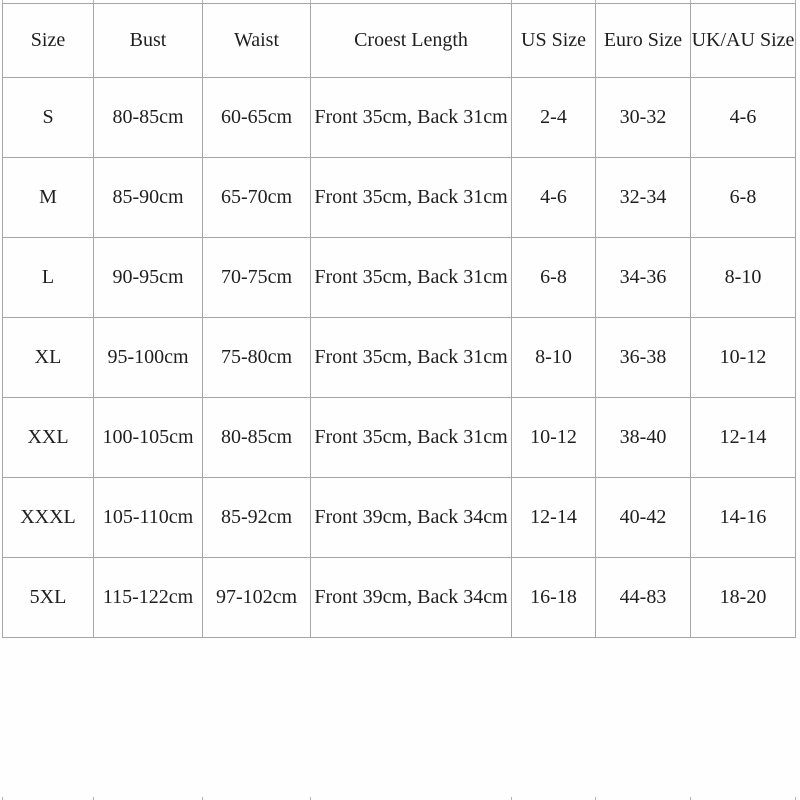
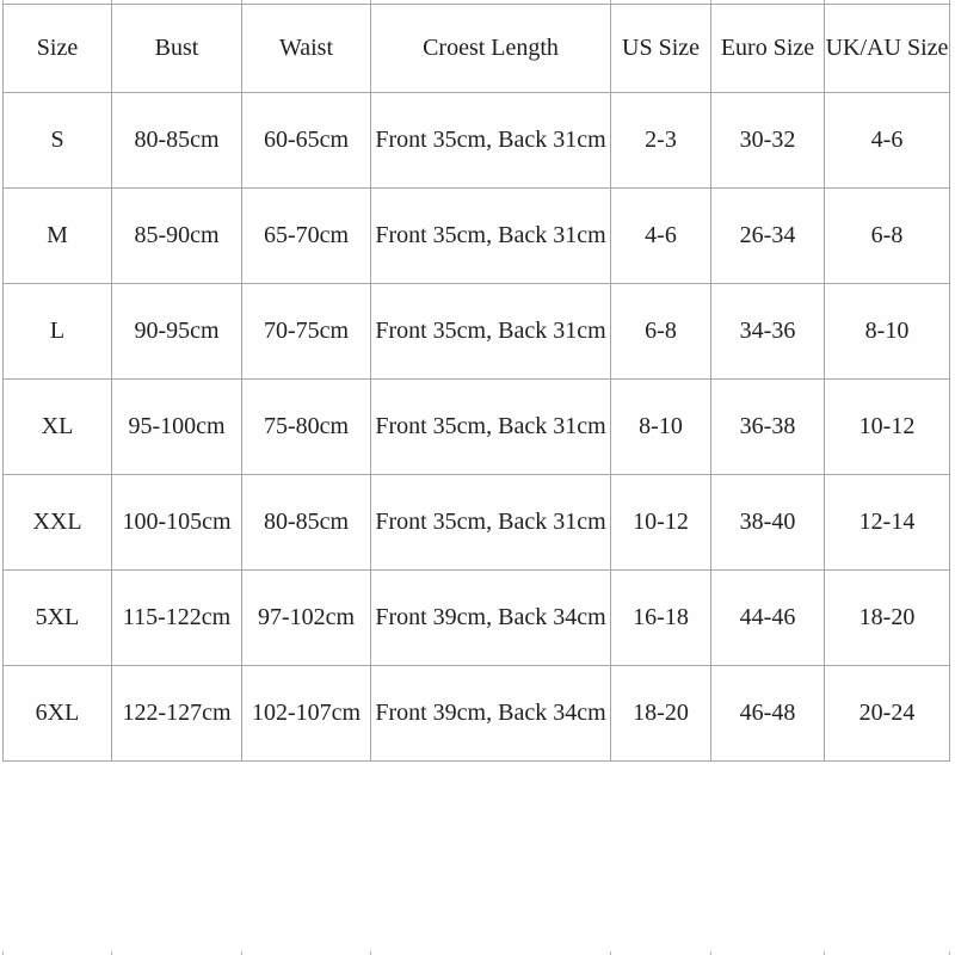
  Size	Bust	Waist	Croest Length	US Size	Euro Size	UK/AU Size
- S	80-85cm	60-65cm	Front 35cm, Back 31cm	2-4	30-32	4-6
+ S	80-85cm	60-65cm	Front 35cm, Back 31cm	2-3	30-32	4-6
- M	85-90cm	65-70cm	Front 35cm, Back 31cm	4-6	32-34	6-8
+ M	85-90cm	65-70cm	Front 35cm, Back 31cm	4-6	26-34	6-8
  L	90-95cm	70-75cm	Front 35cm, Back 31cm	6-8	34-36	8-10
  XL	95-100cm	75-80cm	Front 35cm, Back 31cm	8-10	36-38	10-12
  XXL	100-105cm	80-85cm	Front 35cm, Back 31cm	10-12	38-40	12-14
- XXXL	105-110cm	85-92cm	Front 39cm, Back 34cm	12-14	40-42	14-16
- 5XL	115-122cm	97-102cm	Front 39cm, Back 34cm	16-18	44-83	18-20
+ 5XL	115-122cm	97-102cm	Front 39cm, Back 34cm	16-18	44-46	18-20
+ 6XL	122-127cm	102-107cm	Front 39cm, Back 34cm	18-20	46-48	20-24
